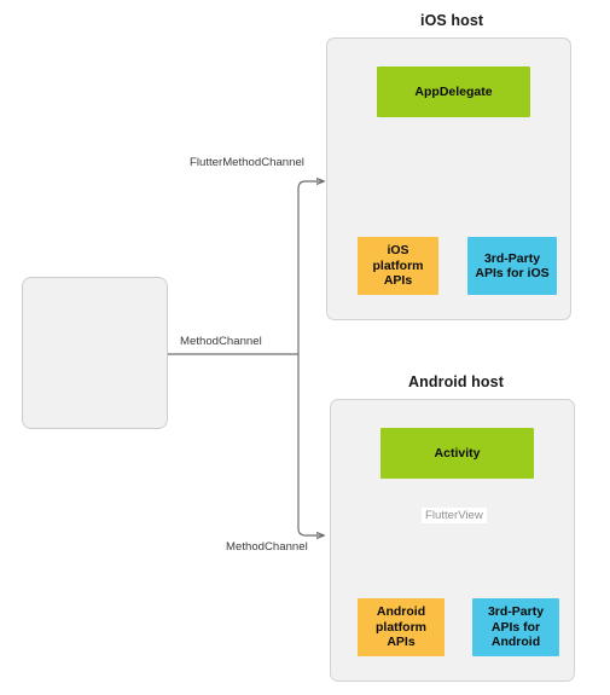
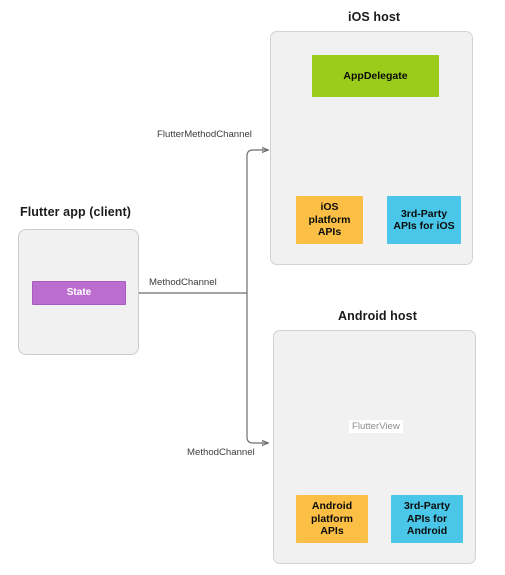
  iOS host
  AppDelegate
  iOS
  platform
  APIs
  3rd-Party
  APIs for iOS
  Android host
- Activity
  FlutterView
  Android
  platform
  APIs
  3rd-Party
  APIs for
  Android
+ Flutter app (client)
+ State
  FlutterMethodChannel
  MethodChannel
  MethodChannel
